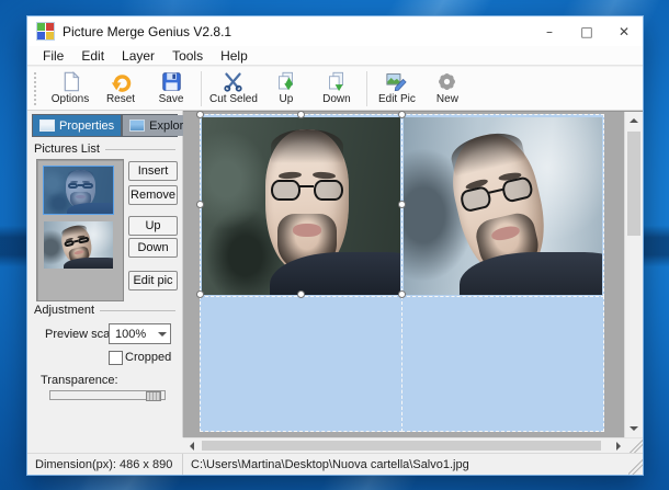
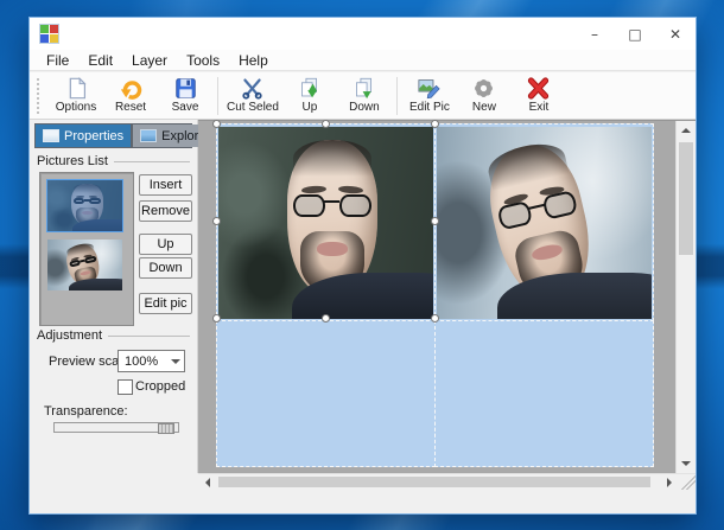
- Picture Merge Genius V2.8.1
  –
  □
  ✕
  File
  Edit
  Layer
  Tools
  Help
  Options
  Reset
  Save
  Cut Seled
  Up
  Down
  Edit Pic
  New
+ Exit
  Properties
  Explor
  Pictures List
  Insert
  Remove
  Up
  Down
  Edit pic
  Adjustment
  Preview sca
  100%
  Cropped
  Transparence:
- Dimension(px): 486 x 890
- C:\Users\Martina\Desktop\Nuova cartella\Salvo1.jpg
